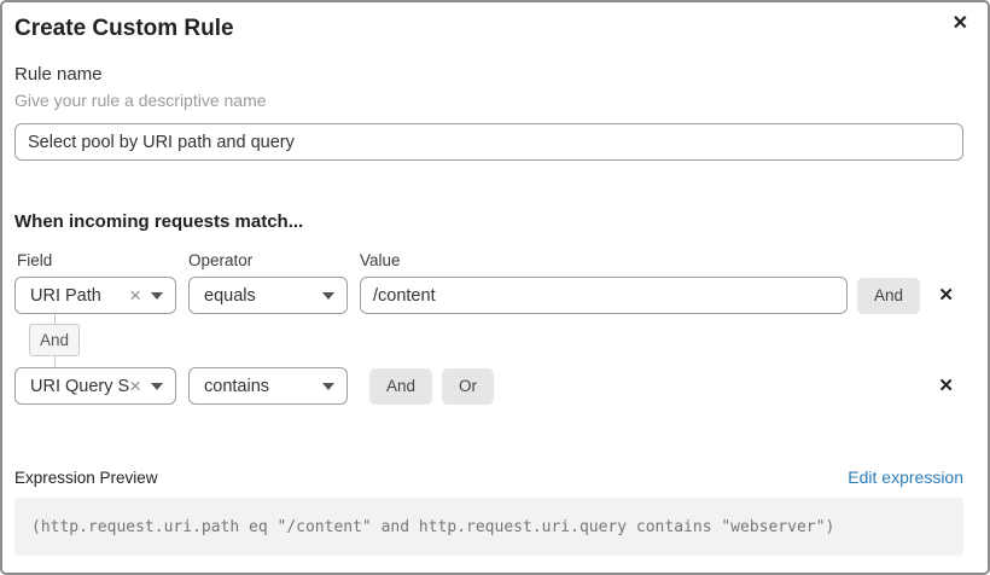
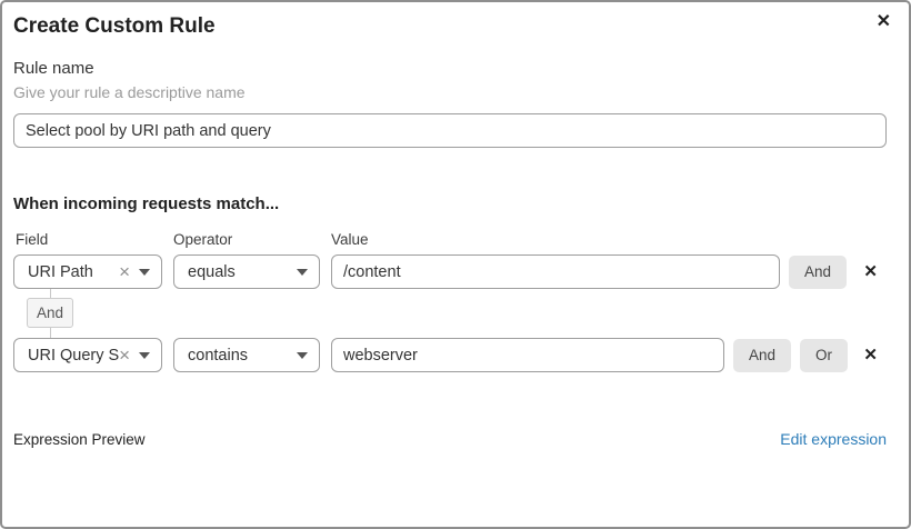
  ✕
  Create Custom Rule
  Rule name
  Give your rule a descriptive name
  Select pool by URI path and query
  When incoming requests match...
  Field
  Operator
  Value
  URI Path
  ×
  equals
  /content
  And
  ✕
  And
  ×
  contains
+ webserver
  And
  Or
  ✕
  Expression Preview
  Edit expression
- (http.request.uri.path eq "/content" and http.request.uri.query contains "webserver")
